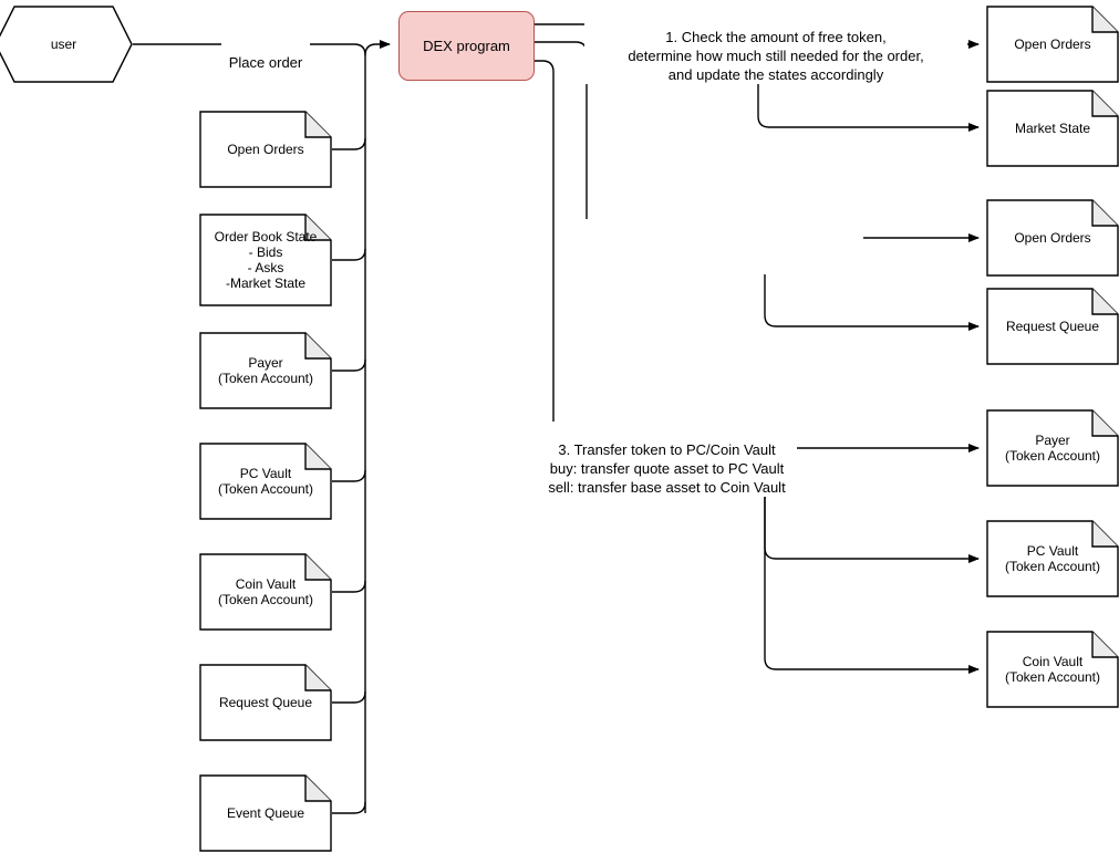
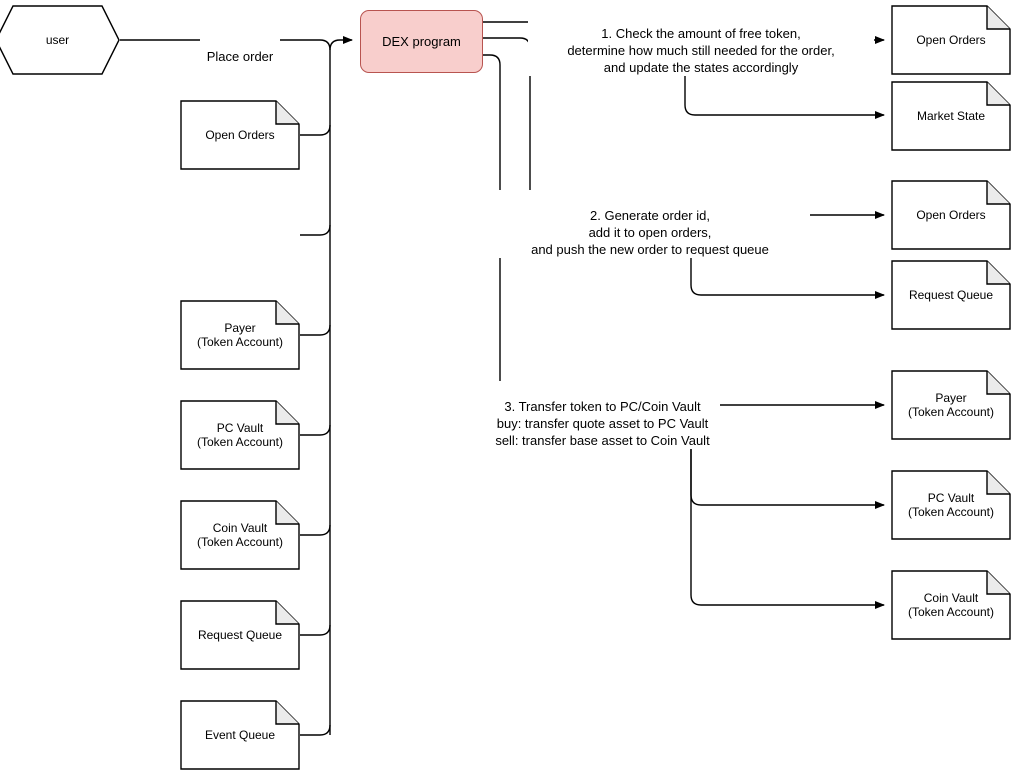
  user
  DEX program
  Place order
  Open Orders
- Order Book State
- - Bids
- - Asks
- -Market State
  Payer
  (Token Account)
  PC Vault
  (Token Account)
  Coin Vault
  (Token Account)
  Request Queue
  Event Queue
  1. Check the amount of free token,
  determine how much still needed for the order,
  and update the states accordingly
  Open Orders
  Market State
+ 2. Generate order id,
+ add it to open orders,
+ and push the new order to request queue
  Open Orders
  Request Queue
  3. Transfer token to PC/Coin Vault
  buy: transfer quote asset to PC Vault
  sell: transfer base asset to Coin Vault
  Payer
  (Token Account)
  PC Vault
  (Token Account)
  Coin Vault
  (Token Account)
